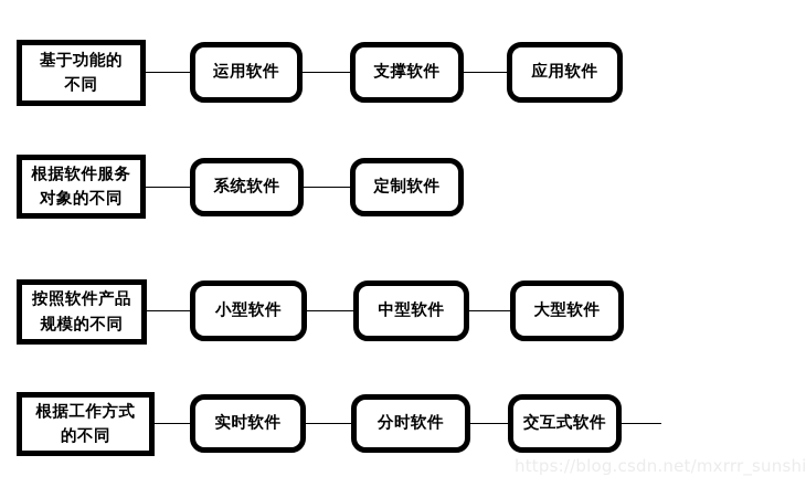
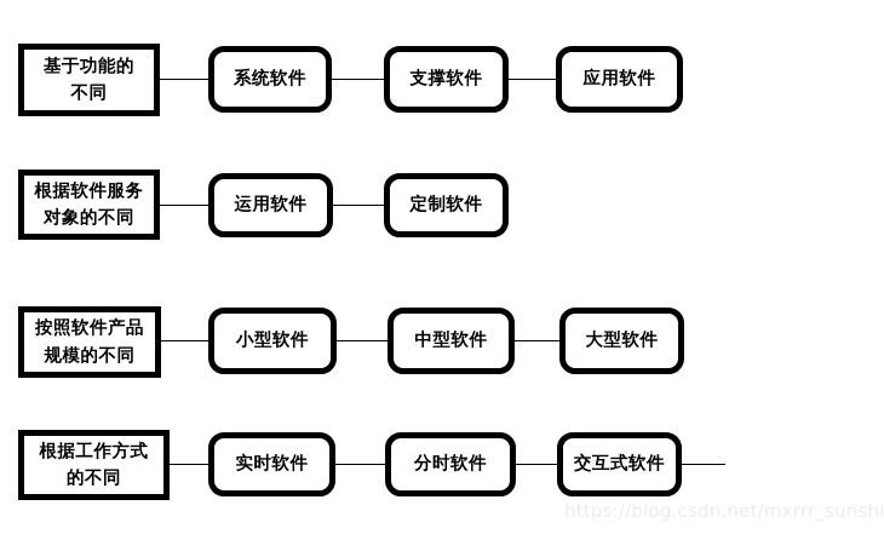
  基于功能的
  不同
- 运用软件
+ 系统软件
  支撑软件
  应用软件
  根据软件服务
  对象的不同
- 系统软件
+ 运用软件
  定制软件
  按照软件产品
  规模的不同
  小型软件
  中型软件
  大型软件
  根据工作方式
  的不同
  实时软件
  分时软件
  交互式软件
